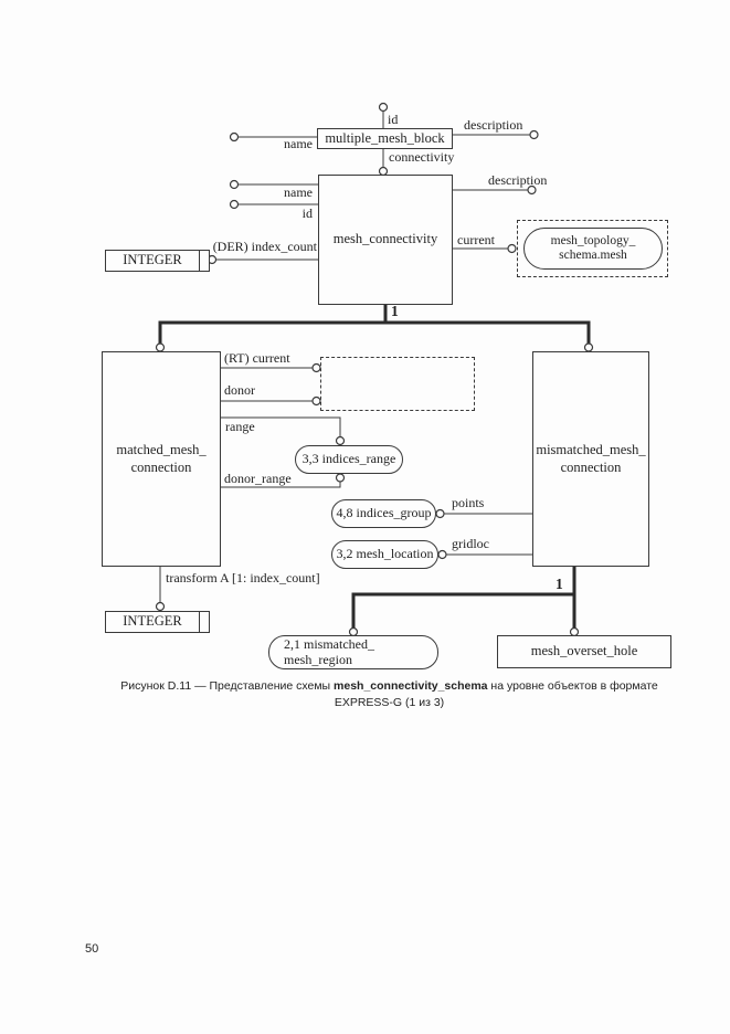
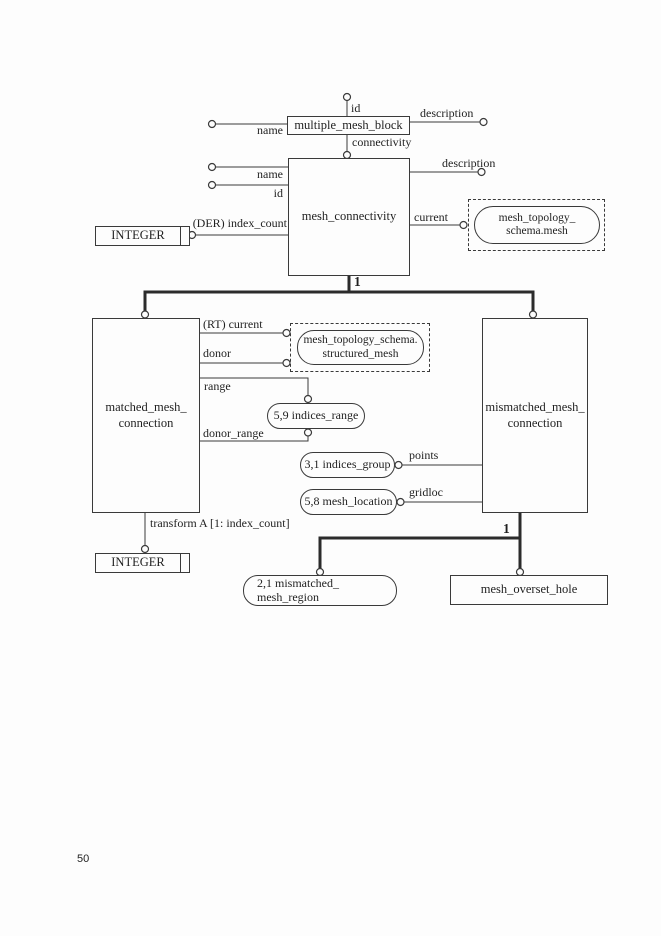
  multiple_mesh_block
  mesh_connectivity
  matched_mesh_
  connection
  mismatched_mesh_
  connection
  mesh_overset_hole
  INTEGER
  INTEGER
  mesh_topology_
  schema.mesh
+ mesh_topology_schema.
+ structured_mesh
- 3,3 indices_range
+ 5,9 indices_range
- 4,8 indices_group
+ 3,1 indices_group
- 3,2 mesh_location
+ 5,8 mesh_location
  2,1 mismatched_
  mesh_region
  id
  name
  description
  connectivity
  name
  id
  description
  current
  (DER) index_count
  (RT) current
  donor
  range
  donor_range
  points
  gridloc
  transform A [1: index_count]
  1
  1
- Рисунок D.11 — Представление схемы mesh_connectivity_schema на уровне объектов в формате
- EXPRESS-G (1 из 3)
  50
